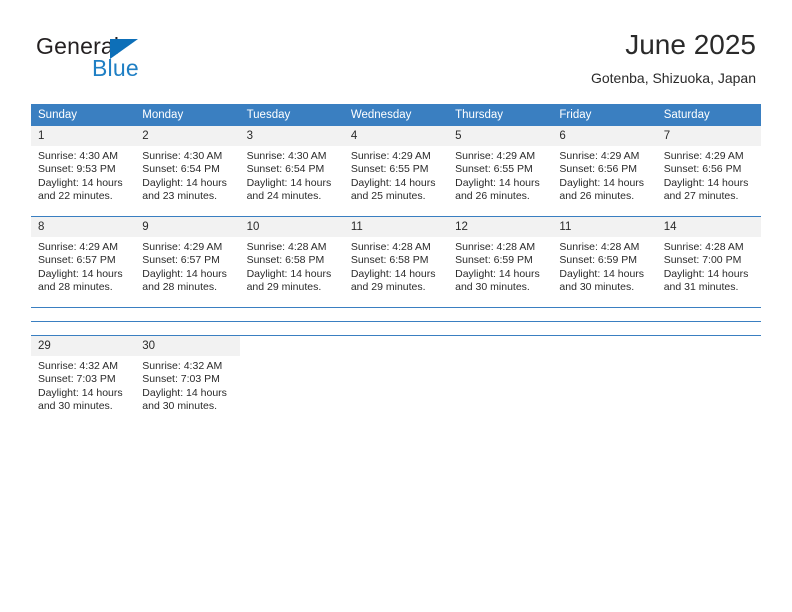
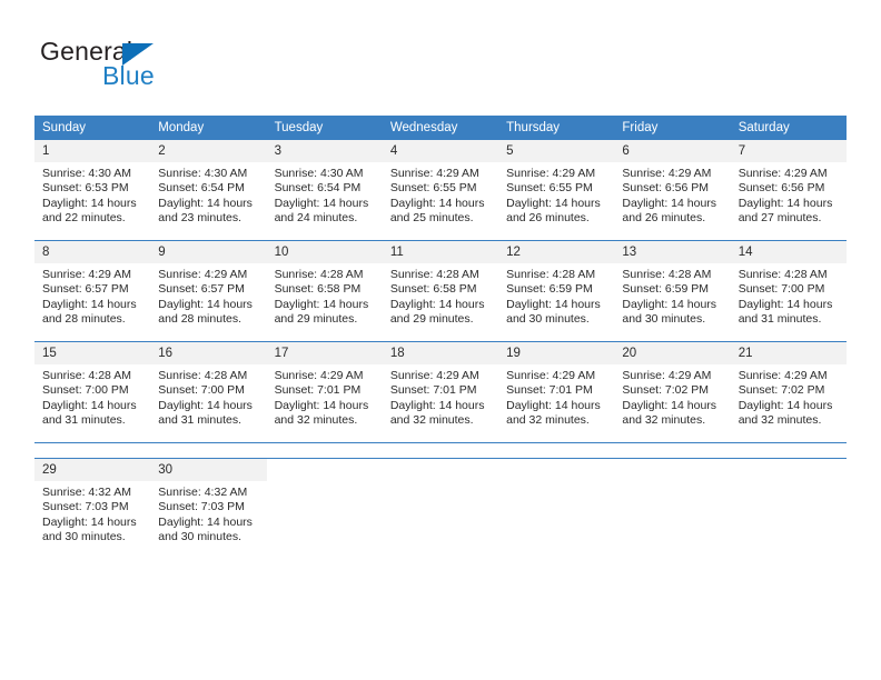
  General
  Blue
- June 2025
- Gotenba, Shizuoka, Japan
  Sunday	Monday	Tuesday	Wednesday	Thursday	Friday	Saturday
- 1Sunrise: 4:30 AMSunset: 9:53 PMDaylight: 14 hoursand 22 minutes.	2Sunrise: 4:30 AMSunset: 6:54 PMDaylight: 14 hoursand 23 minutes.	3Sunrise: 4:30 AMSunset: 6:54 PMDaylight: 14 hoursand 24 minutes.	4Sunrise: 4:29 AMSunset: 6:55 PMDaylight: 14 hoursand 25 minutes.	5Sunrise: 4:29 AMSunset: 6:55 PMDaylight: 14 hoursand 26 minutes.	6Sunrise: 4:29 AMSunset: 6:56 PMDaylight: 14 hoursand 26 minutes.	7Sunrise: 4:29 AMSunset: 6:56 PMDaylight: 14 hoursand 27 minutes.
+ 1Sunrise: 4:30 AMSunset: 6:53 PMDaylight: 14 hoursand 22 minutes.	2Sunrise: 4:30 AMSunset: 6:54 PMDaylight: 14 hoursand 23 minutes.	3Sunrise: 4:30 AMSunset: 6:54 PMDaylight: 14 hoursand 24 minutes.	4Sunrise: 4:29 AMSunset: 6:55 PMDaylight: 14 hoursand 25 minutes.	5Sunrise: 4:29 AMSunset: 6:55 PMDaylight: 14 hoursand 26 minutes.	6Sunrise: 4:29 AMSunset: 6:56 PMDaylight: 14 hoursand 26 minutes.	7Sunrise: 4:29 AMSunset: 6:56 PMDaylight: 14 hoursand 27 minutes.
- 8Sunrise: 4:29 AMSunset: 6:57 PMDaylight: 14 hoursand 28 minutes.	9Sunrise: 4:29 AMSunset: 6:57 PMDaylight: 14 hoursand 28 minutes.	10Sunrise: 4:28 AMSunset: 6:58 PMDaylight: 14 hoursand 29 minutes.	11Sunrise: 4:28 AMSunset: 6:58 PMDaylight: 14 hoursand 29 minutes.	12Sunrise: 4:28 AMSunset: 6:59 PMDaylight: 14 hoursand 30 minutes.	11Sunrise: 4:28 AMSunset: 6:59 PMDaylight: 14 hoursand 30 minutes.	14Sunrise: 4:28 AMSunset: 7:00 PMDaylight: 14 hoursand 31 minutes.
+ 8Sunrise: 4:29 AMSunset: 6:57 PMDaylight: 14 hoursand 28 minutes.	9Sunrise: 4:29 AMSunset: 6:57 PMDaylight: 14 hoursand 28 minutes.	10Sunrise: 4:28 AMSunset: 6:58 PMDaylight: 14 hoursand 29 minutes.	11Sunrise: 4:28 AMSunset: 6:58 PMDaylight: 14 hoursand 29 minutes.	12Sunrise: 4:28 AMSunset: 6:59 PMDaylight: 14 hoursand 30 minutes.	13Sunrise: 4:28 AMSunset: 6:59 PMDaylight: 14 hoursand 30 minutes.	14Sunrise: 4:28 AMSunset: 7:00 PMDaylight: 14 hoursand 31 minutes.
+ 15Sunrise: 4:28 AMSunset: 7:00 PMDaylight: 14 hoursand 31 minutes.	16Sunrise: 4:28 AMSunset: 7:00 PMDaylight: 14 hoursand 31 minutes.	17Sunrise: 4:29 AMSunset: 7:01 PMDaylight: 14 hoursand 32 minutes.	18Sunrise: 4:29 AMSunset: 7:01 PMDaylight: 14 hoursand 32 minutes.	19Sunrise: 4:29 AMSunset: 7:01 PMDaylight: 14 hoursand 32 minutes.	20Sunrise: 4:29 AMSunset: 7:02 PMDaylight: 14 hoursand 32 minutes.	21Sunrise: 4:29 AMSunset: 7:02 PMDaylight: 14 hoursand 32 minutes.
  29Sunrise: 4:32 AMSunset: 7:03 PMDaylight: 14 hoursand 30 minutes.	30Sunrise: 4:32 AMSunset: 7:03 PMDaylight: 14 hoursand 30 minutes.
